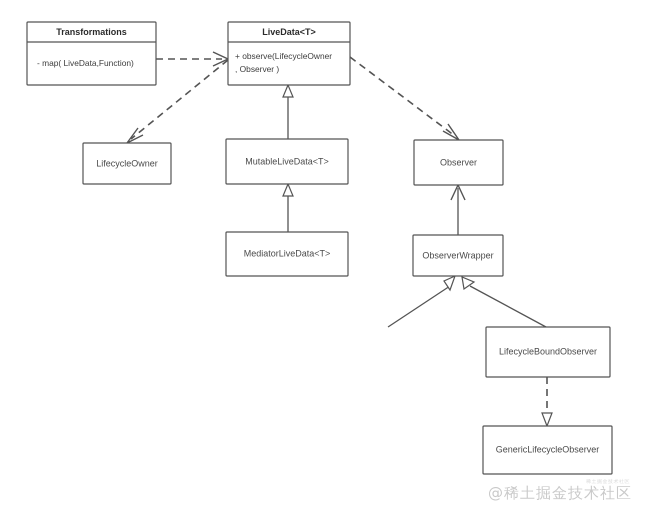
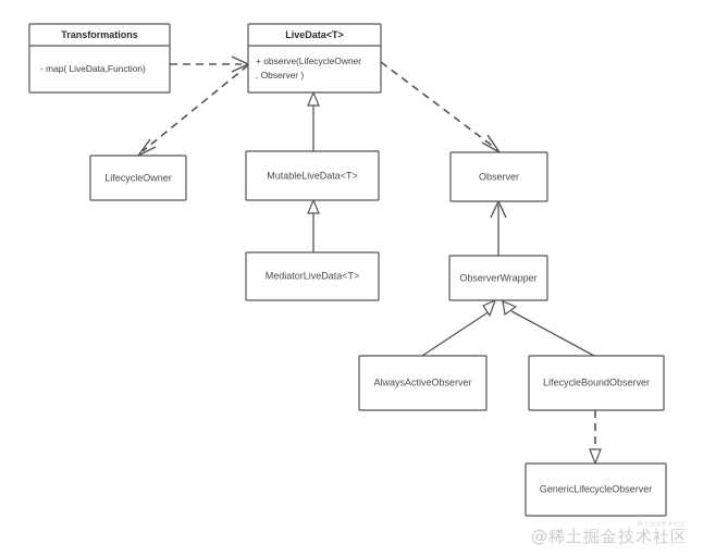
  Transformations
  - map( LiveData,Function)
  LiveData<T>
  + observe(LifecycleOwner
  , Observer )
  LifecycleOwner
  MutableLiveData<T>
  Observer
  MediatorLiveData<T>
  ObserverWrapper
+ AlwaysActiveObserver
  LifecycleBoundObserver
  GenericLifecycleObserver
  @稀土掘金技术社区
